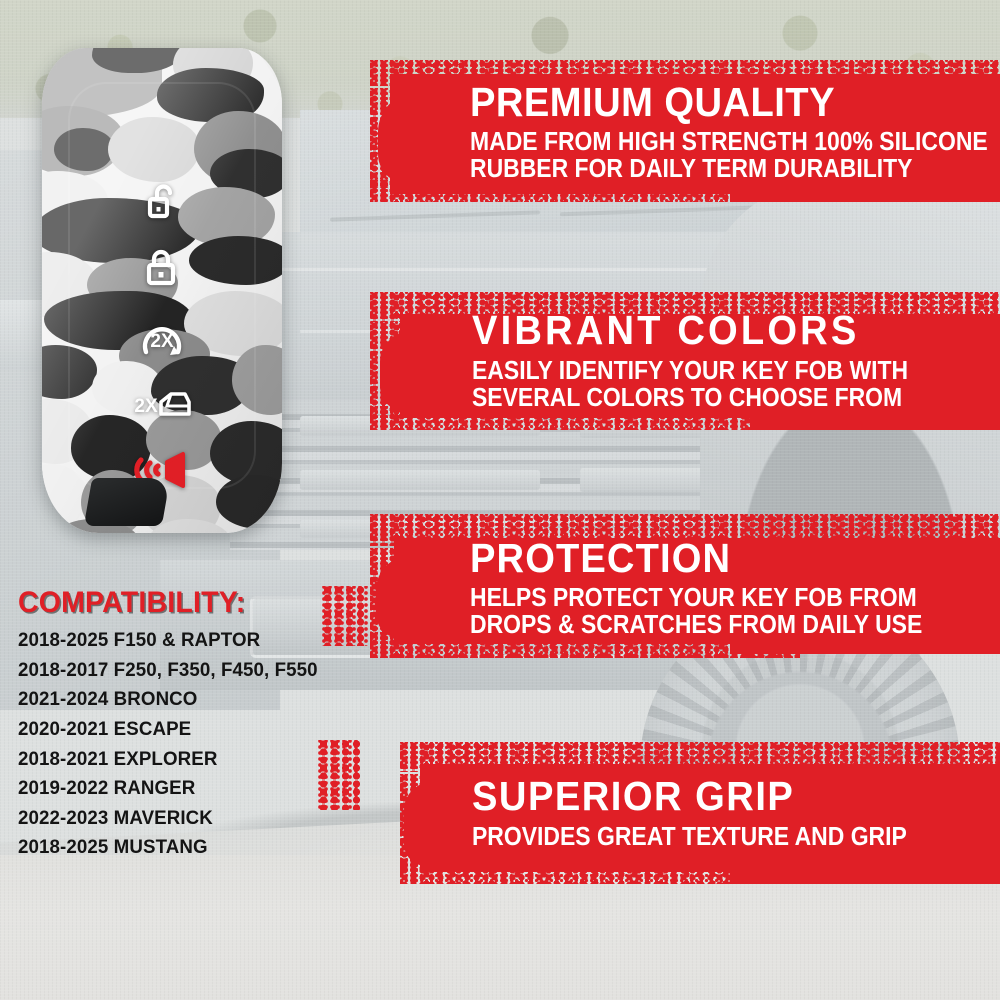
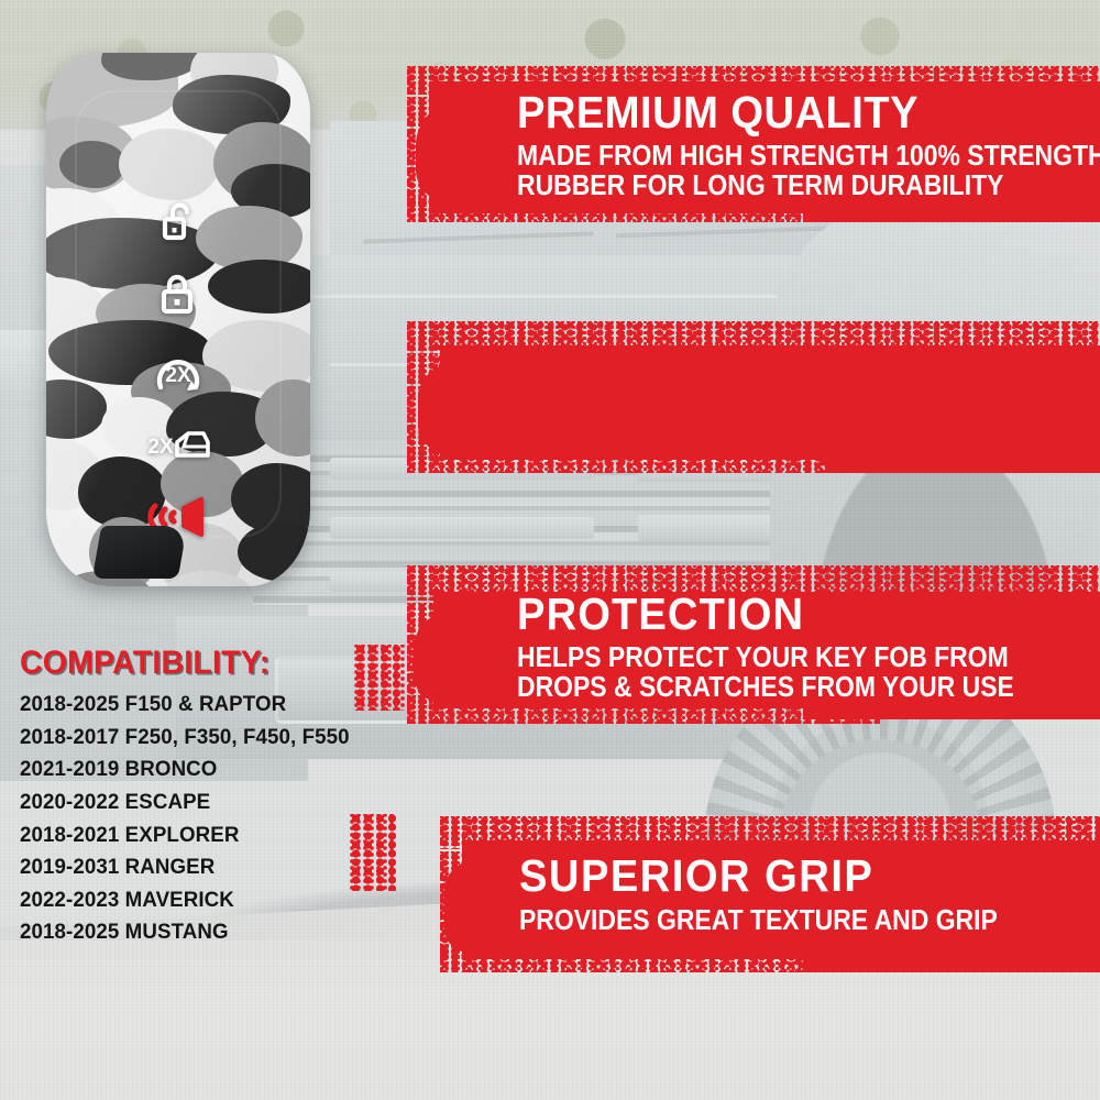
  PREMIUM QUALITY
- MADE FROM HIGH STRENGTH 100% SILICONE
+ MADE FROM HIGH STRENGTH 100% STRENGTH
- RUBBER FOR DAILY TERM DURABILITY
+ RUBBER FOR LONG TERM DURABILITY
- VIBRANT COLORS
- EASILY IDENTIFY YOUR KEY FOB WITH
- SEVERAL COLORS TO CHOOSE FROM
  PROTECTION
  HELPS PROTECT YOUR KEY FOB FROM
- DROPS & SCRATCHES FROM DAILY USE
+ DROPS & SCRATCHES FROM YOUR USE
  SUPERIOR GRIP
  PROVIDES GREAT TEXTURE AND GRIP
  2X
  2X
  COMPATIBILITY:
  2018-2025 F150 & RAPTOR
  2018-2017 F250, F350, F450, F550
- 2021-2024 BRONCO
+ 2021-2019 BRONCO
- 2020-2021 ESCAPE
+ 2020-2022 ESCAPE
  2018-2021 EXPLORER
- 2019-2022 RANGER
+ 2019-2031 RANGER
  2022-2023 MAVERICK
  2018-2025 MUSTANG
